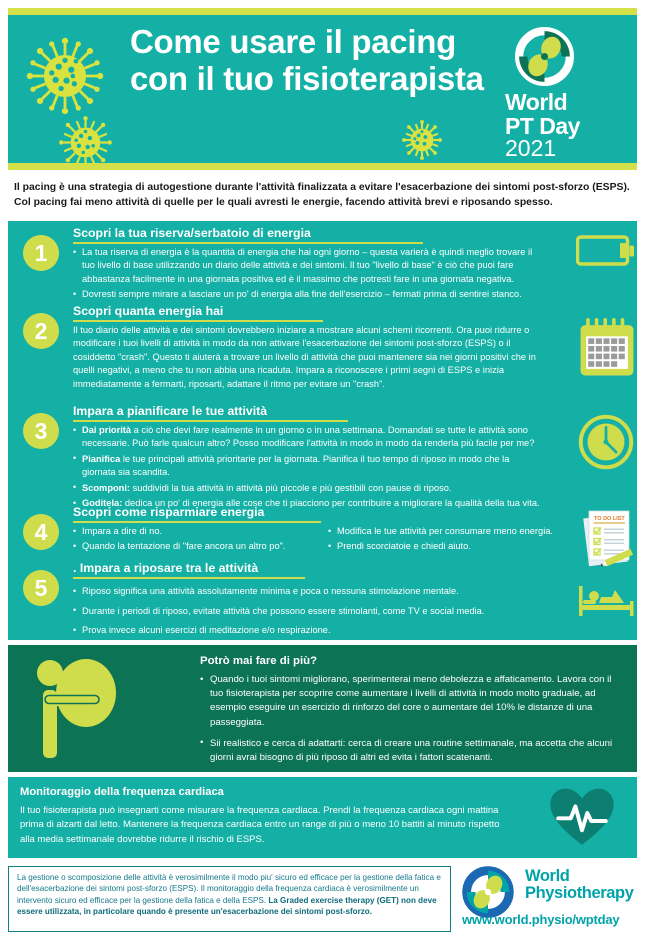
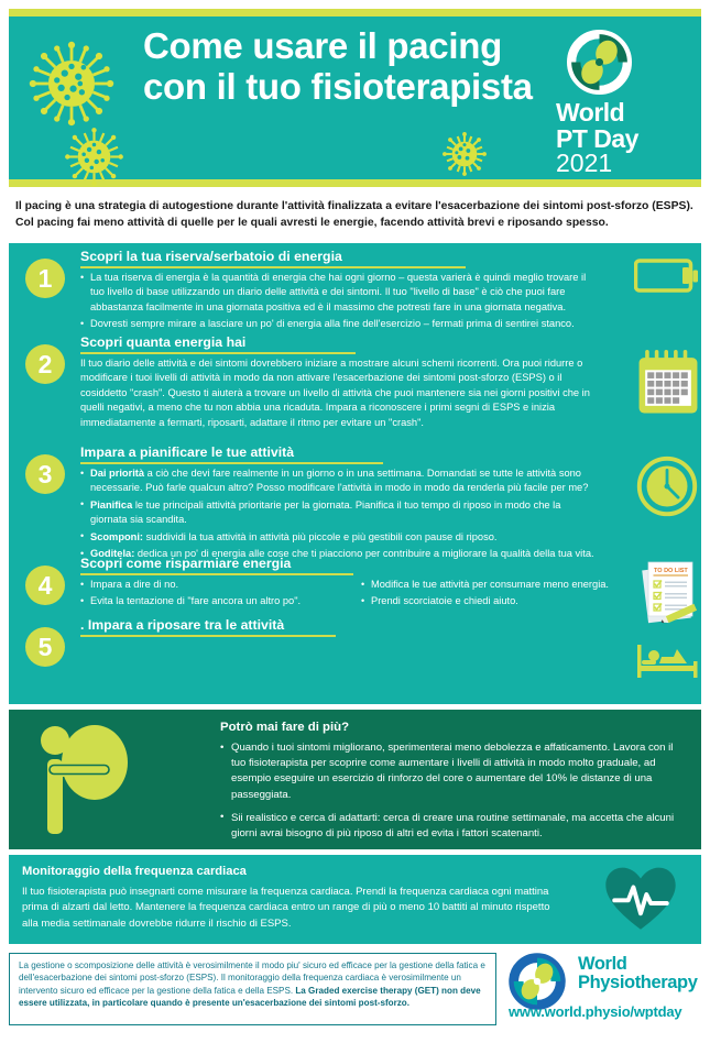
  Come usare il pacing con il tuo fisioterapista
  World
  PT Day
  2021
  Il pacing è una strategia di autogestione durante l'attività finalizzata a evitare l'esacerbazione dei sintomi post-sforzo (ESPS). Col pacing fai meno attività di quelle per le quali avresti le energie, facendo attività brevi e riposando spesso.
  1
  Scopri la tua riserva/serbatoio di energia
  La tua riserva di energia è la quantità di energia che hai ogni giorno – questa varierà è quindi meglio trovare il tuo livello di base utilizzando un diario delle attività e dei sintomi. Il tuo "livello di base" è ciò che puoi fare abbastanza facilmente in una giornata positiva ed è il massimo che potresti fare in una giornata negativa.
  Dovresti sempre mirare a lasciare un po' di energia alla fine dell'esercizio – fermati prima di sentirei stanco.
  2
  Scopri quanta energia hai
  Il tuo diario delle attività e dei sintomi dovrebbero iniziare a mostrare alcuni schemi ricorrenti. Ora puoi ridurre o modificare i tuoi livelli di attività in modo da non attivare l'esacerbazione dei sintomi post-sforzo (ESPS) o il cosiddetto "crash". Questo ti aiuterà a trovare un livello di attività che puoi mantenere sia nei giorni positivi che in quelli negativi, a meno che tu non abbia una ricaduta. Impara a riconoscere i primi segni di ESPS e inizia immediatamente a fermarti, riposarti, adattare il ritmo per evitare un "crash".
  3
  Impara a pianificare le tue attività
  Dai priorità a ciò che devi fare realmente in un giorno o in una settimana. Domandati se tutte le attività sono necessarie. Può farle qualcun altro? Posso modificare l'attività in modo in modo da renderla più facile per me?
  Pianifica le tue principali attività prioritarie per la giornata. Pianifica il tuo tempo di riposo in modo che la giornata sia scandita.
  Scomponi: suddividi la tua attività in attività più piccole e più gestibili con pause di riposo.
  Goditela: dedica un po' di energia alle cose che ti piacciono per contribuire a migliorare la qualità della tua vita.
  4
  Scopri come risparmiare energia
  Impara a dire di no.
- Quando la tentazione di "fare ancora un altro po".
+ Evita la tentazione di "fare ancora un altro po".
  Modifica le tue attività per consumare meno energia.
  Prendi scorciatoie e chiedi aiuto.
  5
  . Impara a riposare tra le attività
- Riposo significa una attività assolutamente minima e poca o nessuna stimolazione mentale.
- Durante i periodi di riposo, evitate attività che possono essere stimolanti, come TV e social media.
- Prova invece alcuni esercizi di meditazione e/o respirazione.
  Potrò mai fare di più?
  Quando i tuoi sintomi migliorano, sperimenterai meno debolezza e affaticamento. Lavora con il tuo fisioterapista per scoprire come aumentare i livelli di attività in modo molto graduale, ad esempio eseguire un esercizio di rinforzo del core o aumentare del 10% le distanze di una passeggiata.
  Sii realistico e cerca di adattarti: cerca di creare una routine settimanale, ma accetta che alcuni giorni avrai bisogno di più riposo di altri ed evita i fattori scatenanti.
  Monitoraggio della frequenza cardiaca
  Il tuo fisioterapista può insegnarti come misurare la frequenza cardiaca. Prendi la frequenza cardiaca ogni mattina prima di alzarti dal letto. Mantenere la frequenza cardiaca entro un range di più o meno 10 battiti al minuto rispetto alla media settimanale dovrebbe ridurre il rischio di ESPS.
  La gestione o scomposizione delle attività è verosimilmente il modo piu' sicuro ed efficace per la gestione della fatica e dell'esacerbazione dei sintomi post-sforzo (ESPS). Il monitoraggio della frequenza cardiaca è verosimilmente un intervento sicuro ed efficace per la gestione della fatica e della ESPS. La Graded exercise therapy (GET) non deve essere utilizzata, in particolare quando è presente un'esacerbazione dei sintomi post-sforzo.
  World
  Physiotherapy
  www.world.physio/wptday
